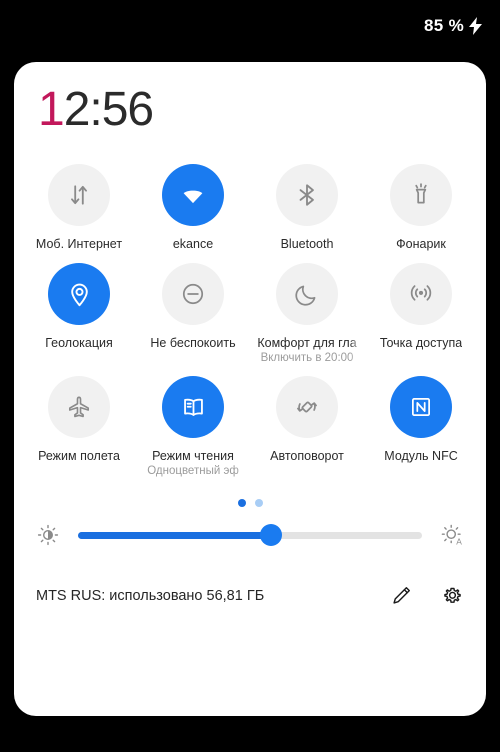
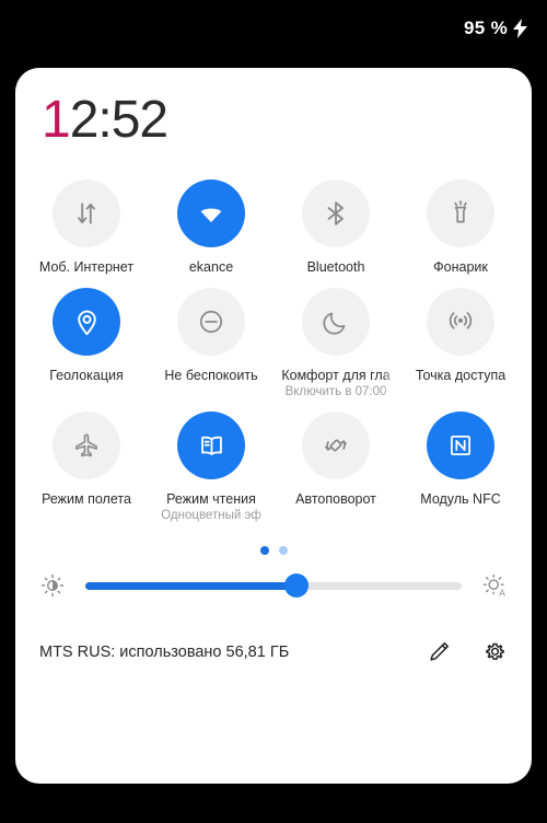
- 85 %
+ 95 %
- 12:56
+ 12:52
  Моб. Интернет
  ekance
  Bluetooth
  Фонарик
  Геолокация
  Не беспокоить
  Комфорт для гла
- Включить в 20:00
+ Включить в 07:00
  Точка доступа
  Режим полета
  Режим чтения
  Одноцветный эф
  Автоповорот
  Модуль NFC
  A
  MTS RUS: использовано 56,81 ГБ
